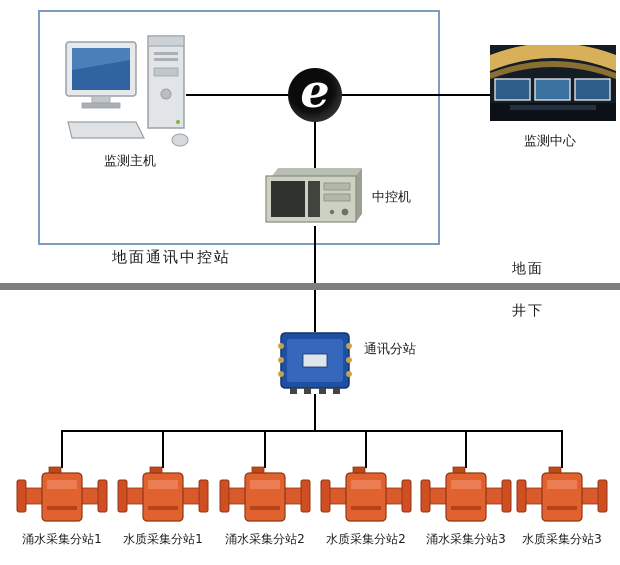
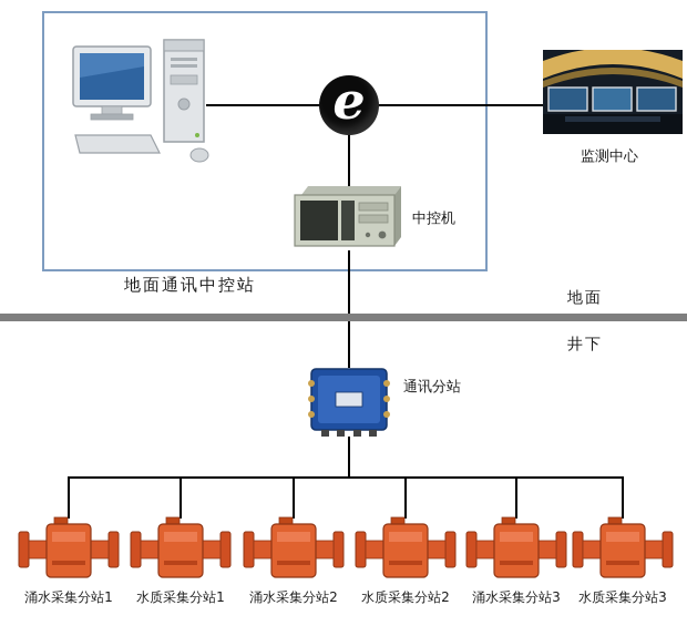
- 监测主机
  e
  监测中心
  中控机
  地面通讯中控站
  地面
  井下
  通讯分站
  涌水采集分站1
  水质采集分站1
  涌水采集分站2
  水质采集分站2
  涌水采集分站3
  水质采集分站3
